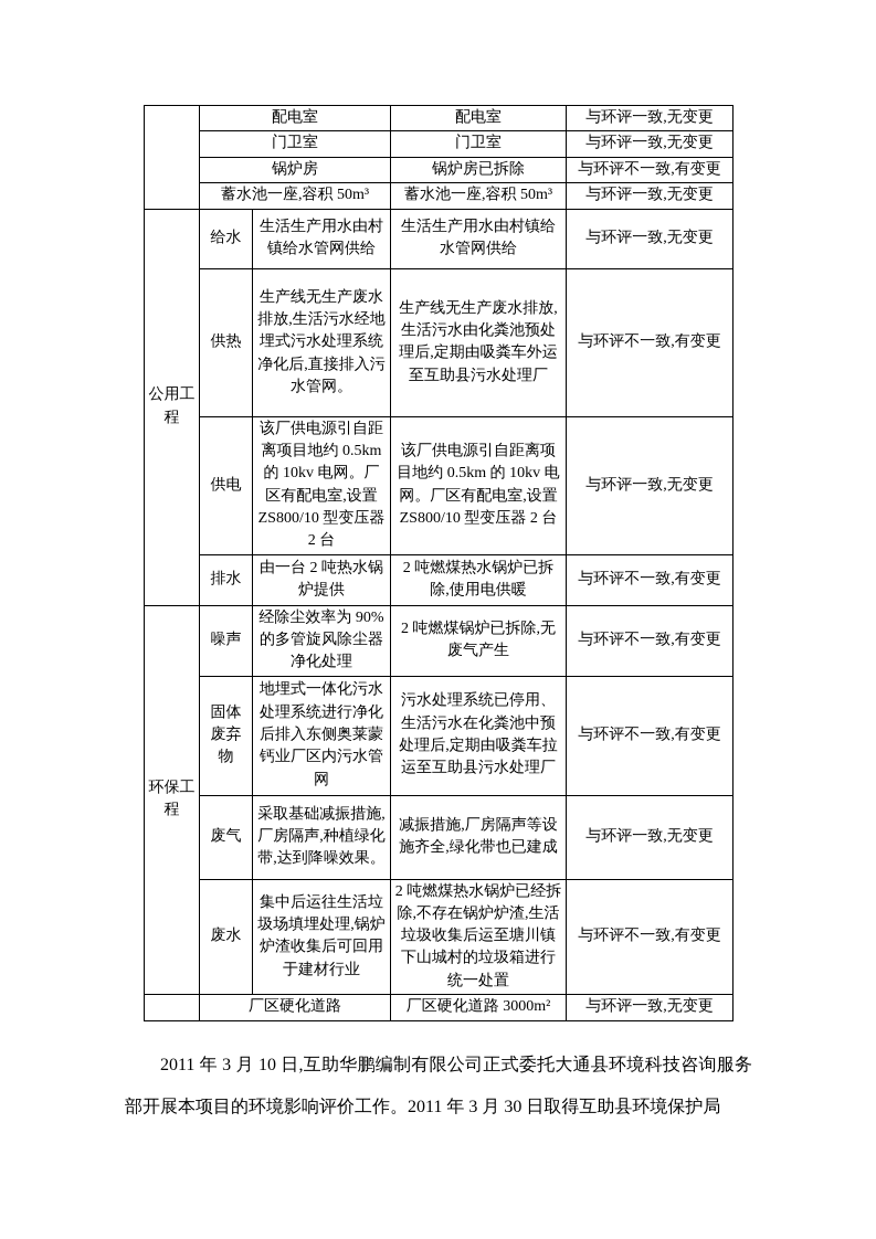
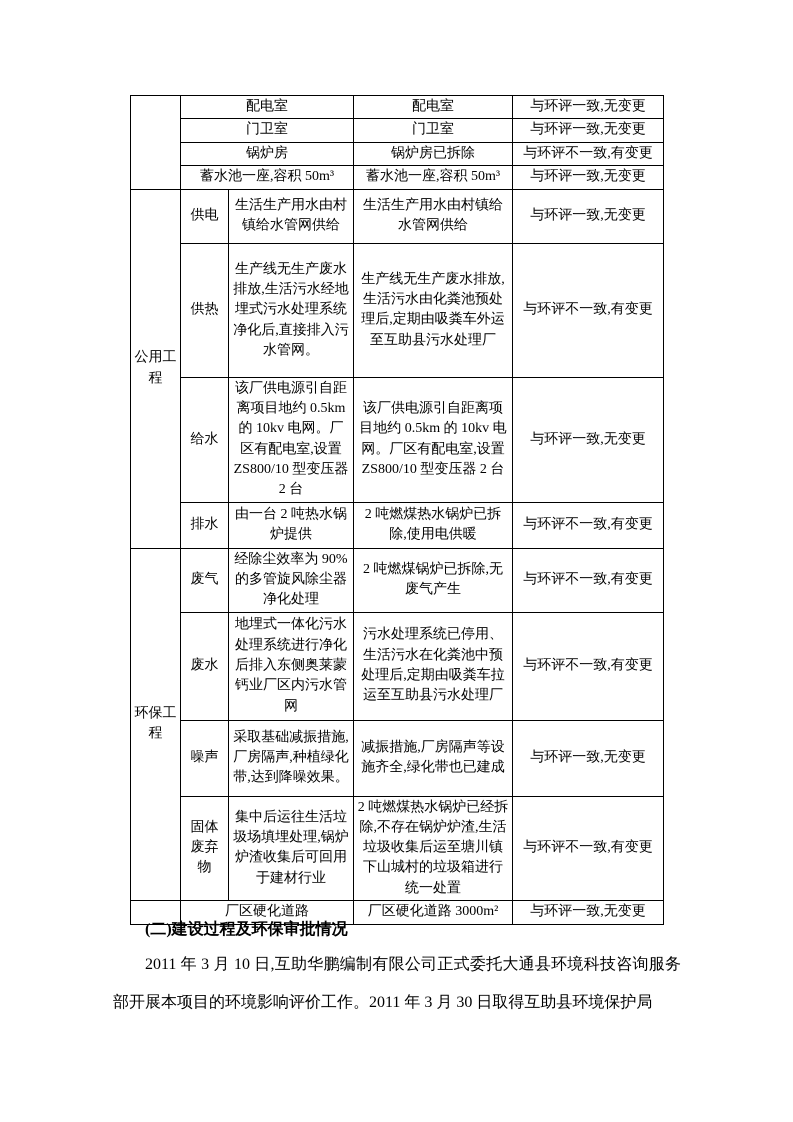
  	配电室	配电室	与环评一致,无变更
  门卫室	门卫室	与环评一致,无变更
  锅炉房	锅炉房已拆除	与环评不一致,有变更
  蓄水池一座,容积 50m³	蓄水池一座,容积 50m³	与环评一致,无变更
- 公用工程	给水	生活生产用水由村镇给水管网供给	生活生产用水由村镇给水管网供给	与环评一致,无变更
+ 公用工程	供电	生活生产用水由村镇给水管网供给	生活生产用水由村镇给水管网供给	与环评一致,无变更
  供热	生产线无生产废水排放,生活污水经地埋式污水处理系统净化后,直接排入污水管网。	生产线无生产废水排放,生活污水由化粪池预处理后,定期由吸粪车外运至互助县污水处理厂	与环评不一致,有变更
- 供电	该厂供电源引自距离项目地约 0.5km 的 10kv 电网。厂区有配电室,设置 ZS800/10 型变压器 2 台	该厂供电源引自距离项目地约 0.5km 的 10kv 电网。厂区有配电室,设置 ZS800/10 型变压器 2 台	与环评一致,无变更
+ 给水	该厂供电源引自距离项目地约 0.5km 的 10kv 电网。厂区有配电室,设置 ZS800/10 型变压器 2 台	该厂供电源引自距离项目地约 0.5km 的 10kv 电网。厂区有配电室,设置 ZS800/10 型变压器 2 台	与环评一致,无变更
  排水	由一台 2 吨热水锅炉提供	2 吨燃煤热水锅炉已拆除,使用电供暖	与环评不一致,有变更
- 环保工程	噪声	经除尘效率为 90%的多管旋风除尘器净化处理	2 吨燃煤锅炉已拆除,无废气产生	与环评不一致,有变更
+ 环保工程	废气	经除尘效率为 90%的多管旋风除尘器净化处理	2 吨燃煤锅炉已拆除,无废气产生	与环评不一致,有变更
- 固体废弃物	地埋式一体化污水处理系统进行净化后排入东侧奥莱蒙钙业厂区内污水管网	污水处理系统已停用、生活污水在化粪池中预处理后,定期由吸粪车拉运至互助县污水处理厂	与环评不一致,有变更
+ 废水	地埋式一体化污水处理系统进行净化后排入东侧奥莱蒙钙业厂区内污水管网	污水处理系统已停用、生活污水在化粪池中预处理后,定期由吸粪车拉运至互助县污水处理厂	与环评不一致,有变更
- 废气	采取基础减振措施,厂房隔声,种植绿化带,达到降噪效果。	减振措施,厂房隔声等设施齐全,绿化带也已建成	与环评一致,无变更
+ 噪声	采取基础减振措施,厂房隔声,种植绿化带,达到降噪效果。	减振措施,厂房隔声等设施齐全,绿化带也已建成	与环评一致,无变更
- 废水	集中后运往生活垃圾场填埋处理,锅炉炉渣收集后可回用于建材行业	2 吨燃煤热水锅炉已经拆除,不存在锅炉炉渣,生活垃圾收集后运至塘川镇下山城村的垃圾箱进行统一处置	与环评不一致,有变更
+ 固体废弃物	集中后运往生活垃圾场填埋处理,锅炉炉渣收集后可回用于建材行业	2 吨燃煤热水锅炉已经拆除,不存在锅炉炉渣,生活垃圾收集后运至塘川镇下山城村的垃圾箱进行统一处置	与环评不一致,有变更
  	厂区硬化道路	厂区硬化道路 3000m²	与环评一致,无变更
+ (二)建设过程及环保审批情况
  2011 年 3 月 10 日,互助华鹏编制有限公司正式委托大通县环境科技咨询服务部开展本项目的环境影响评价工作。2011 年 3 月 30 日取得互助县环境保护局
